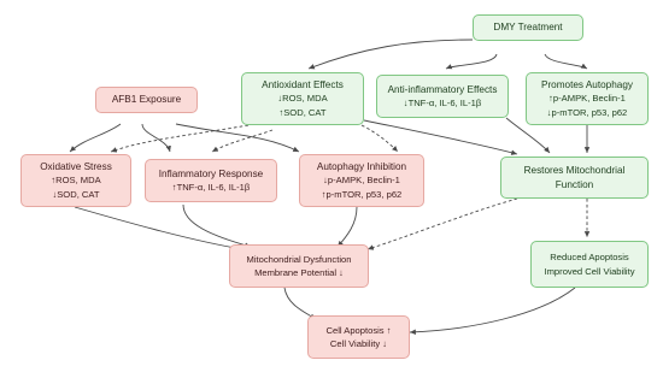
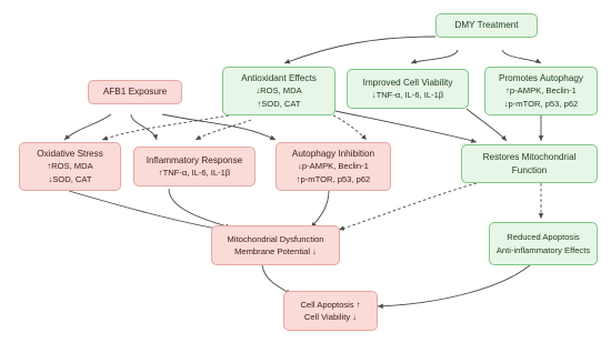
  DMY Treatment
  AFB1 Exposure
  Antioxidant Effects
  ↓ROS, MDA
  ↑SOD, CAT
- Anti-inflammatory Effects
+ Improved Cell Viability
  ↓TNF-α, IL-6, IL-1β
  Promotes Autophagy
  ↑p-AMPK, Beclin-1
  ↓p-mTOR, p53, p62
  Oxidative Stress
  ↑ROS, MDA
  ↓SOD, CAT
  Inflammatory Response
  ↑TNF-α, IL-6, IL-1β
  Autophagy Inhibition
  ↓p-AMPK, Beclin-1
  ↑p-mTOR, p53, p62
  Restores Mitochondrial
  Function
  Mitochondrial Dysfunction
  Membrane Potential ↓
  Reduced Apoptosis
- Improved Cell Viability
+ Anti-inflammatory Effects
  Cell Apoptosis ↑
  Cell Viability ↓
